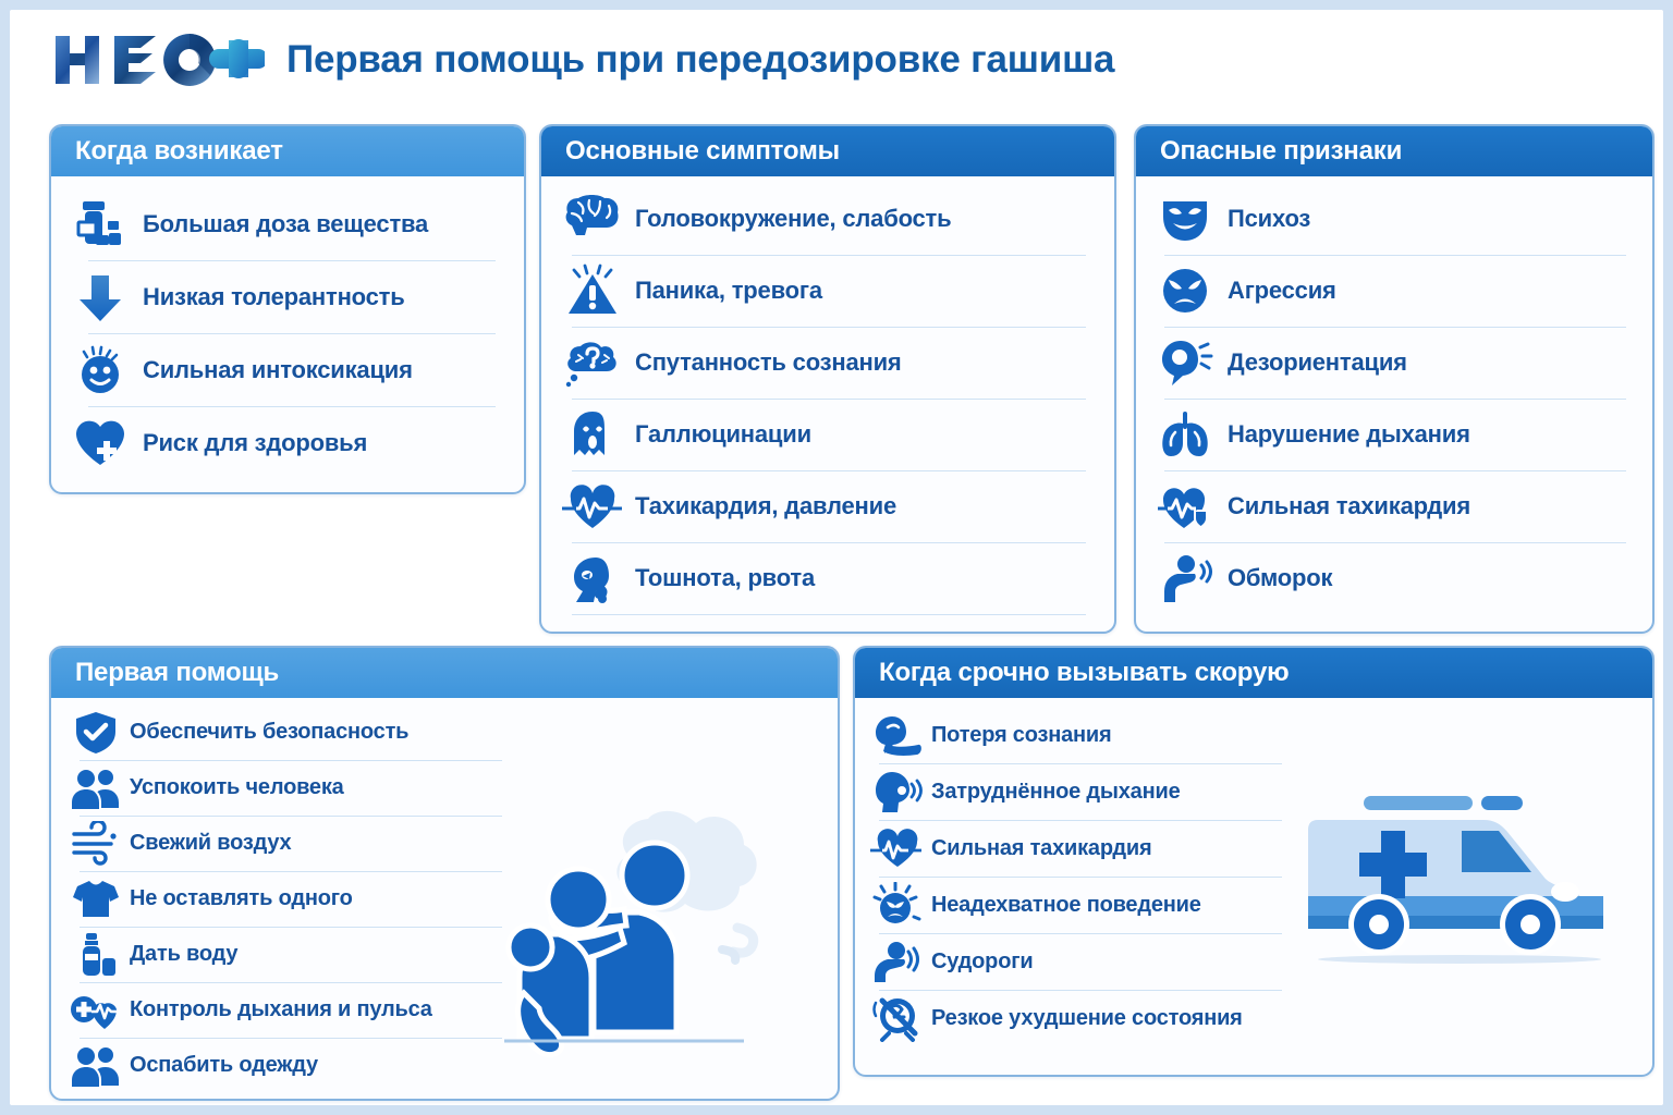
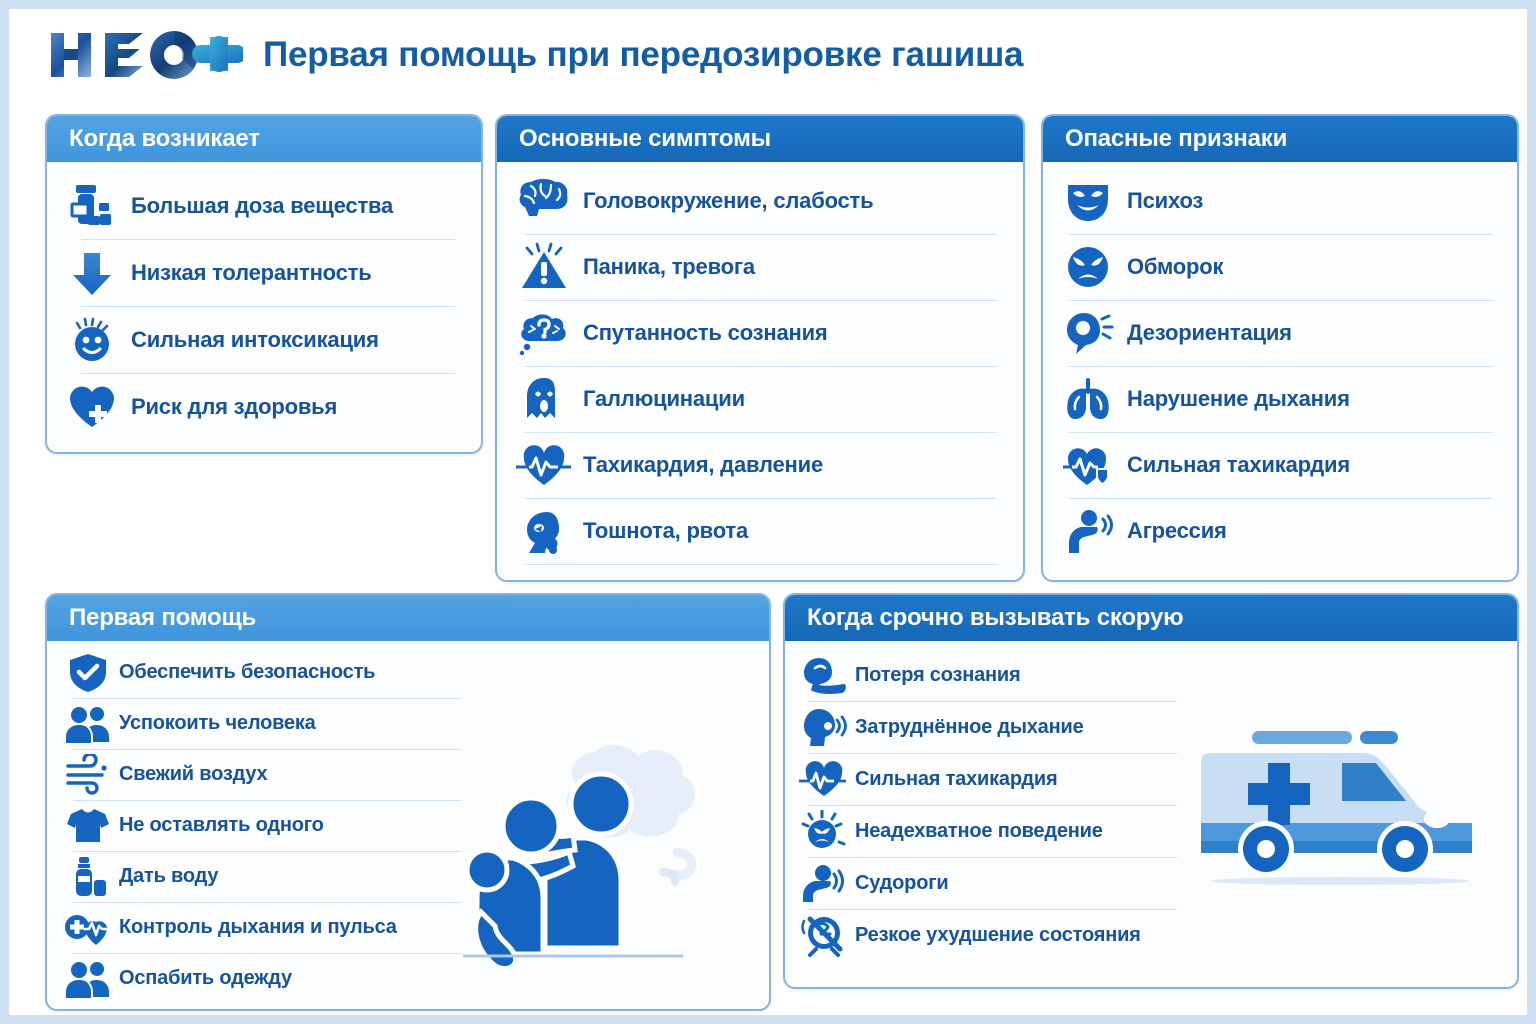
  Первая помощь при передозировке гашиша
  Когда возникает
  Большая доза вещества
  Низкая толерантность
  Сильная интоксикация
  Риск для здоровья
  Основные симптомы
  Головокружение, слабость
  Паника, тревога
  Спутанность сознания
  Галлюцинации
  Тахикардия, давление
  Тошнота, рвота
  Опасные признаки
  Психоз
- Агрессия
+ Обморок
  Дезориентация
  Нарушение дыхания
  Сильная тахикардия
- Обморок
+ Агрессия
  Первая помощь
  Обеспечить безопасность
  Успокоить человека
  Свежий воздух
  Не оставлять одного
  Дать воду
  Контроль дыхания и пульса
  Оспабить одежду
  Когда срочно вызывать скорую
  Потеря сознания
  Затруднённое дыхание
  Сильная тахикардия
  Неадехватное поведение
  Судороги
  Резкое ухудшение состояния
